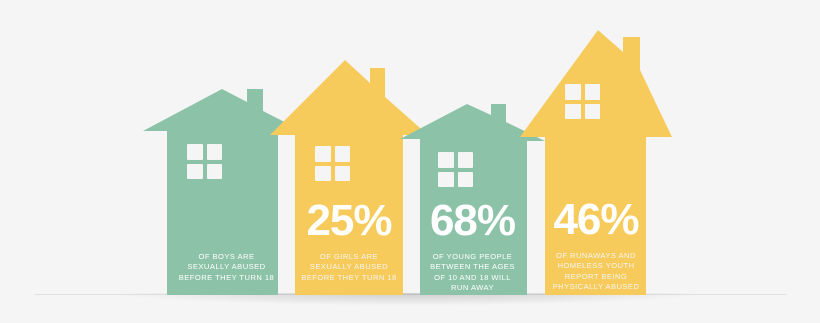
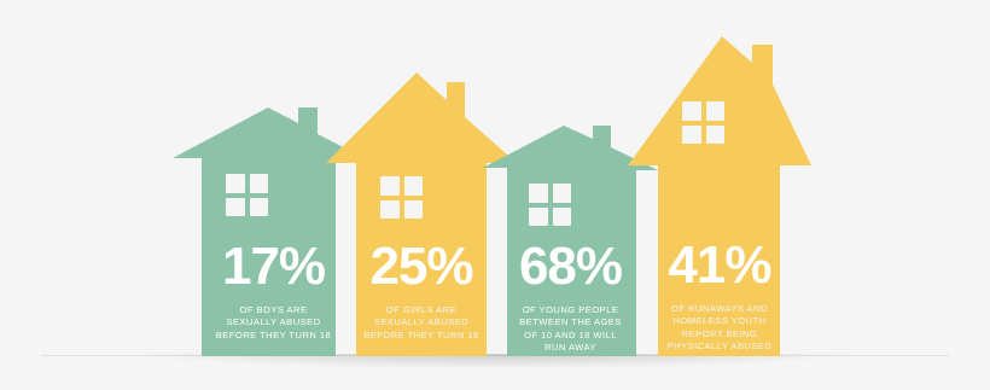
+ 17%
  OF BOYS ARE
  SEXUALLY ABUSED
  BEFORE THEY TURN 18
  25%
  OF GIRLS ARE
  SEXUALLY ABUSED
  BEFORE THEY TURN 18
  68%
  OF YOUNG PEOPLE
  BETWEEN THE AGES
  OF 10 AND 18 WILL
  RUN AWAY
- 46%
+ 41%
  OF RUNAWAYS AND
  HOMELESS YOUTH
  REPORT BEING
  PHYSICALLY ABUSED
